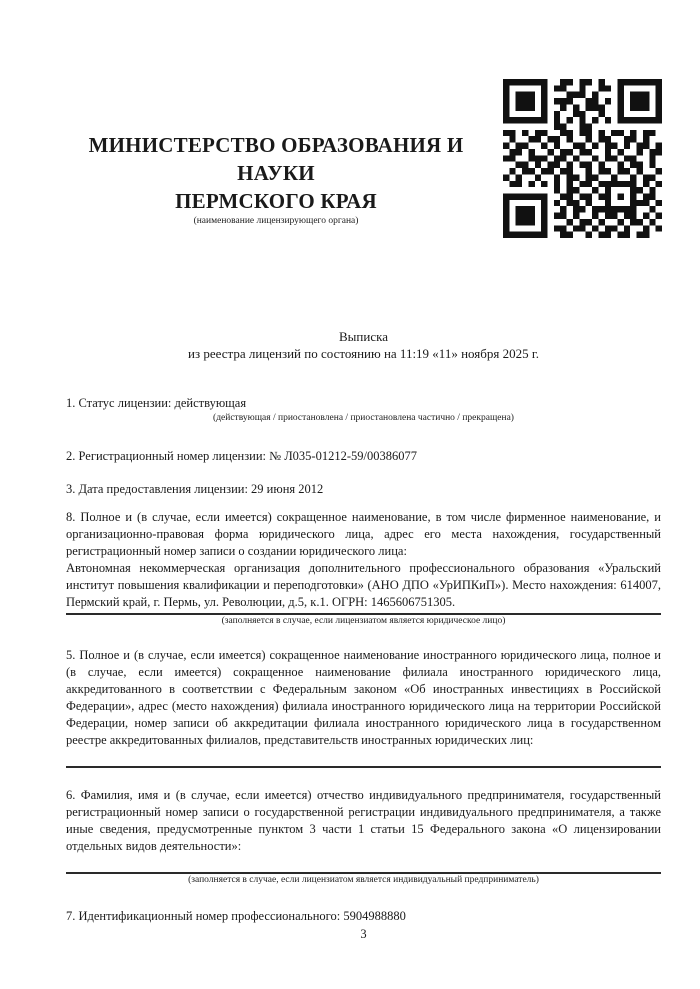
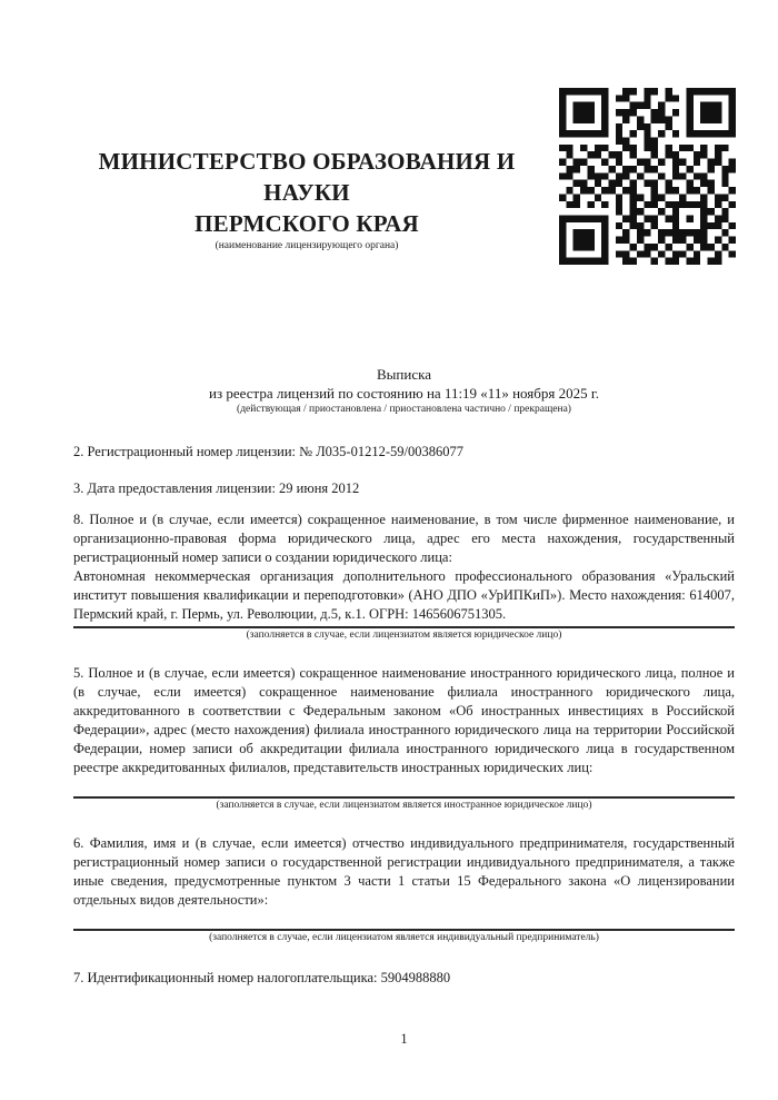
  МИНИСТЕРСТВО ОБРАЗОВАНИЯ И НАУКИ
  ПЕРМСКОГО КРАЯ
  (наименование лицензирующего органа)
  Выписка
  из реестра лицензий по состоянию на 11:19 «11» ноября 2025 г.
- 1. Статус лицензии: действующая
  (действующая / приостановлена / приостановлена частично / прекращена)
  2. Регистрационный номер лицензии: № Л035-01212-59/00386077
  3. Дата предоставления лицензии: 29 июня 2012
  8. Полное и (в случае, если имеется) сокращенное наименование, в том числе фирменное наименование, и организационно-правовая форма юридического лица, адрес его места нахождения, государственный регистрационный номер записи о создании юридического лица:
  Автономная некоммерческая организация дополнительного профессионального образования «Уральский институт повышения квалификации и переподготовки» (АНО ДПО «УрИПКиП»). Место нахождения: 614007, Пермский край, г. Пермь, ул. Революции, д.5, к.1. ОГРН: 1465606751305.
  (заполняется в случае, если лицензиатом является юридическое лицо)
  5. Полное и (в случае, если имеется) сокращенное наименование иностранного юридического лица, полное и (в случае, если имеется) сокращенное наименование филиала иностранного юридического лица, аккредитованного в соответствии с Федеральным законом «Об иностранных инвестициях в Российской Федерации», адрес (место нахождения) филиала иностранного юридического лица на территории Российской Федерации, номер записи об аккредитации филиала иностранного юридического лица в государственном реестре аккредитованных филиалов, представительств иностранных юридических лиц:
+ (заполняется в случае, если лицензиатом является иностранное юридическое лицо)
  6. Фамилия, имя и (в случае, если имеется) отчество индивидуального предпринимателя, государственный регистрационный номер записи о государственной регистрации индивидуального предпринимателя, а также иные сведения, предусмотренные пунктом 3 части 1 статьи 15 Федерального закона «О лицензировании отдельных видов деятельности»:
  (заполняется в случае, если лицензиатом является индивидуальный предприниматель)
- 7. Идентификационный номер профессионального: 5904988880
+ 7. Идентификационный номер налогоплательщика: 5904988880
- 3
+ 1
